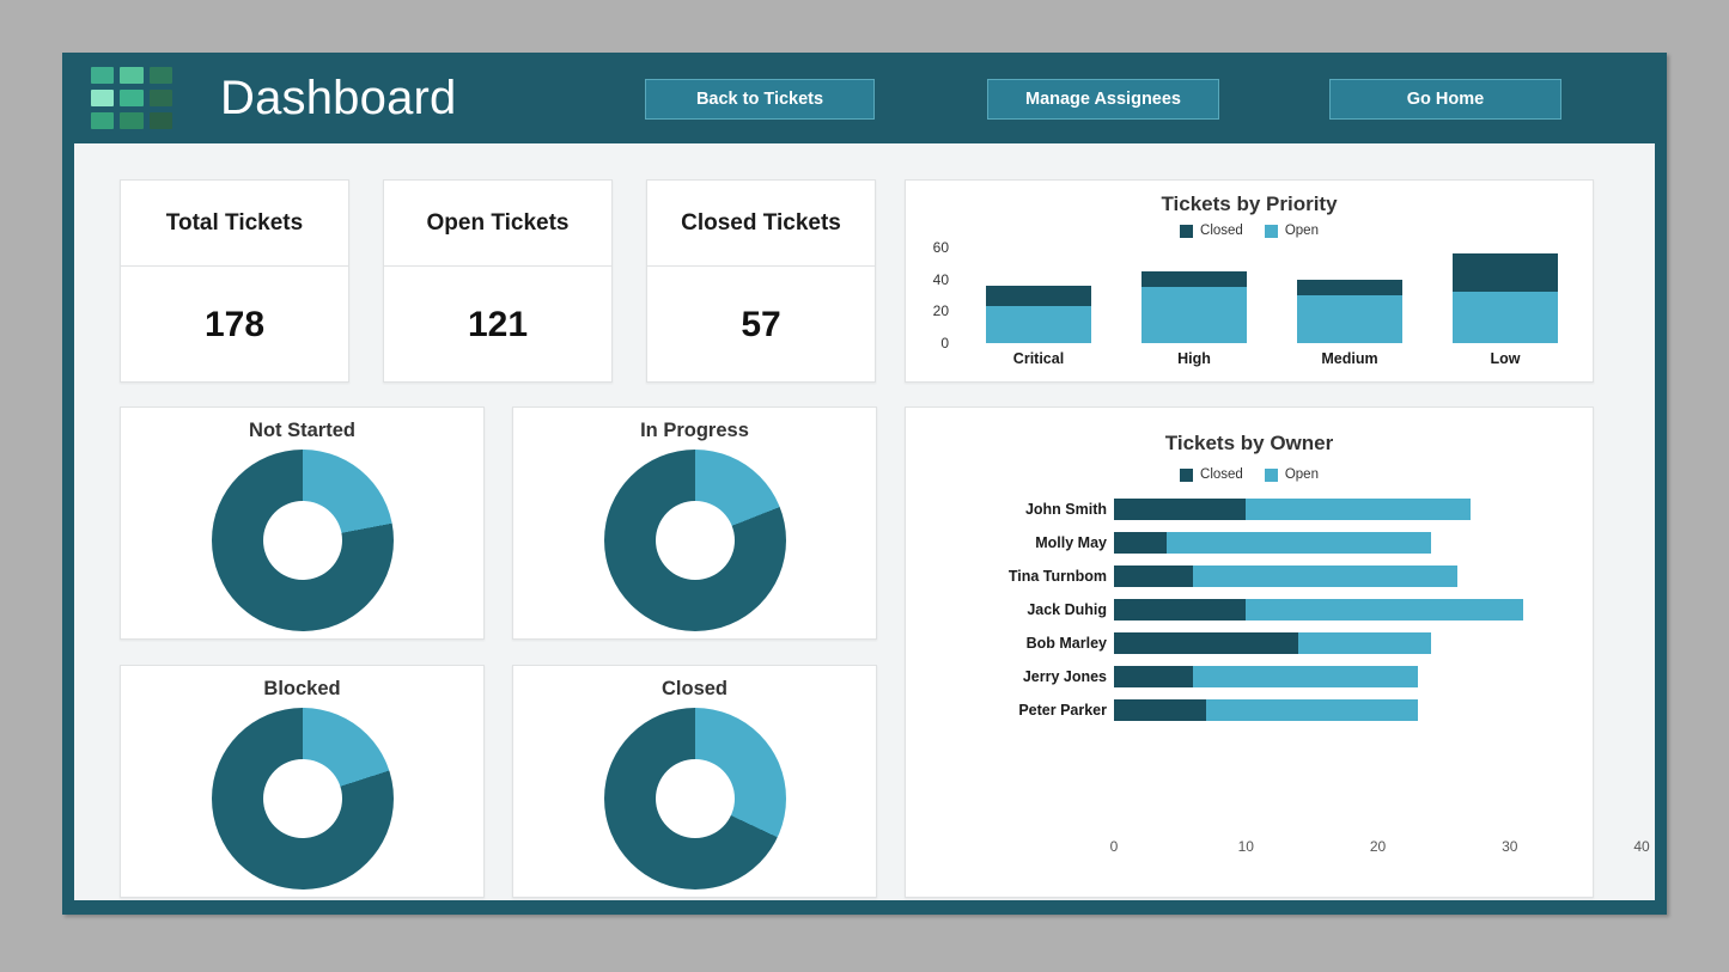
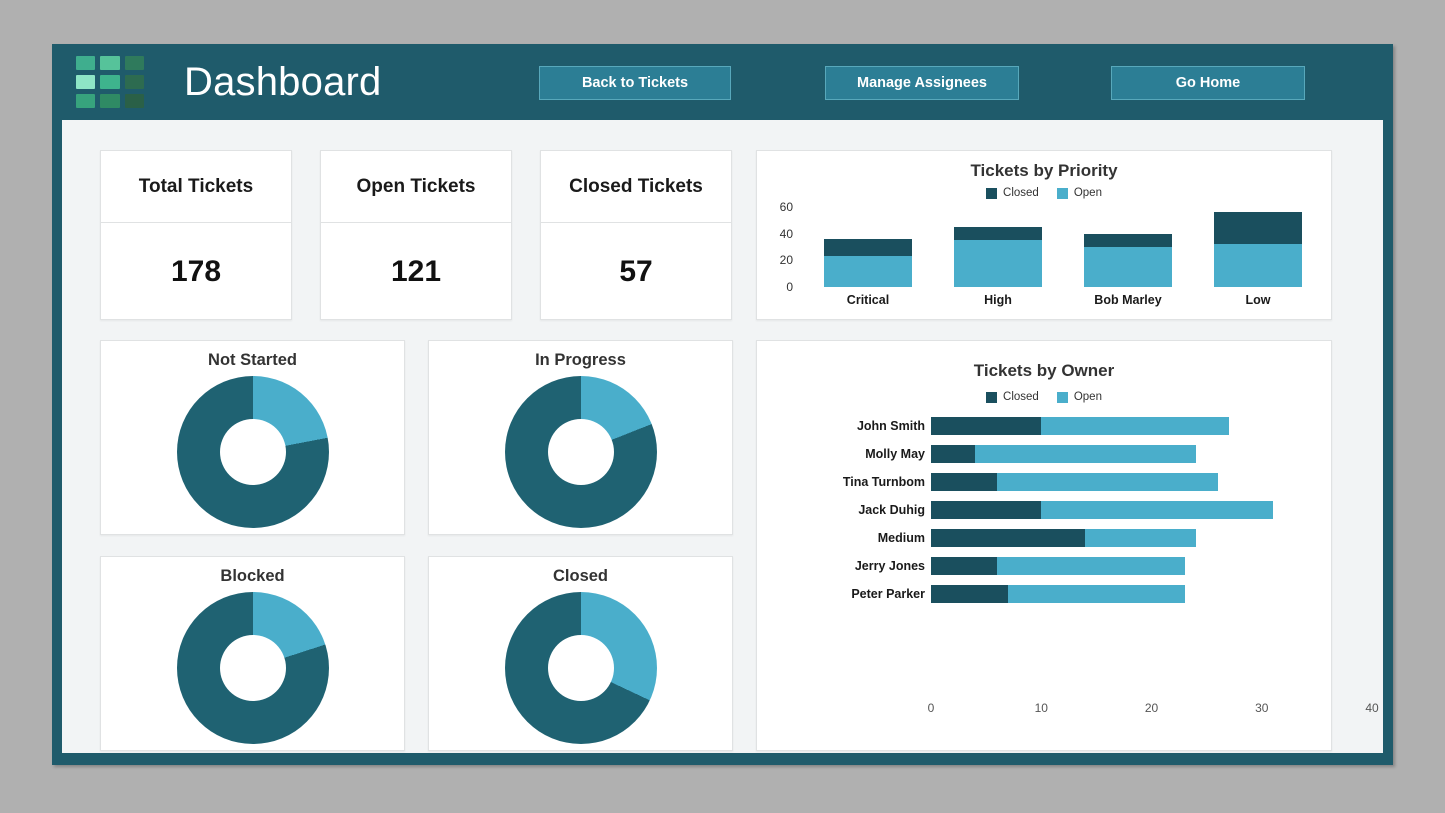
  Dashboard
  Back to Tickets
  Manage Assignees
  Go Home
  Total Tickets
  178
  Open Tickets
  121
  Closed Tickets
  57
  Not Started
  In Progress
  Blocked
  Closed
  Tickets by Priority
  Closed
  Open
  0
  20
  40
  60
  Critical
  High
- Medium
+ Bob Marley
  Low
  Tickets by Owner
  Closed
  Open
  John Smith
  Molly May
  Tina Turnbom
  Jack Duhig
- Bob Marley
+ Medium
  Jerry Jones
  Peter Parker
  0
  10
  20
  30
  40
